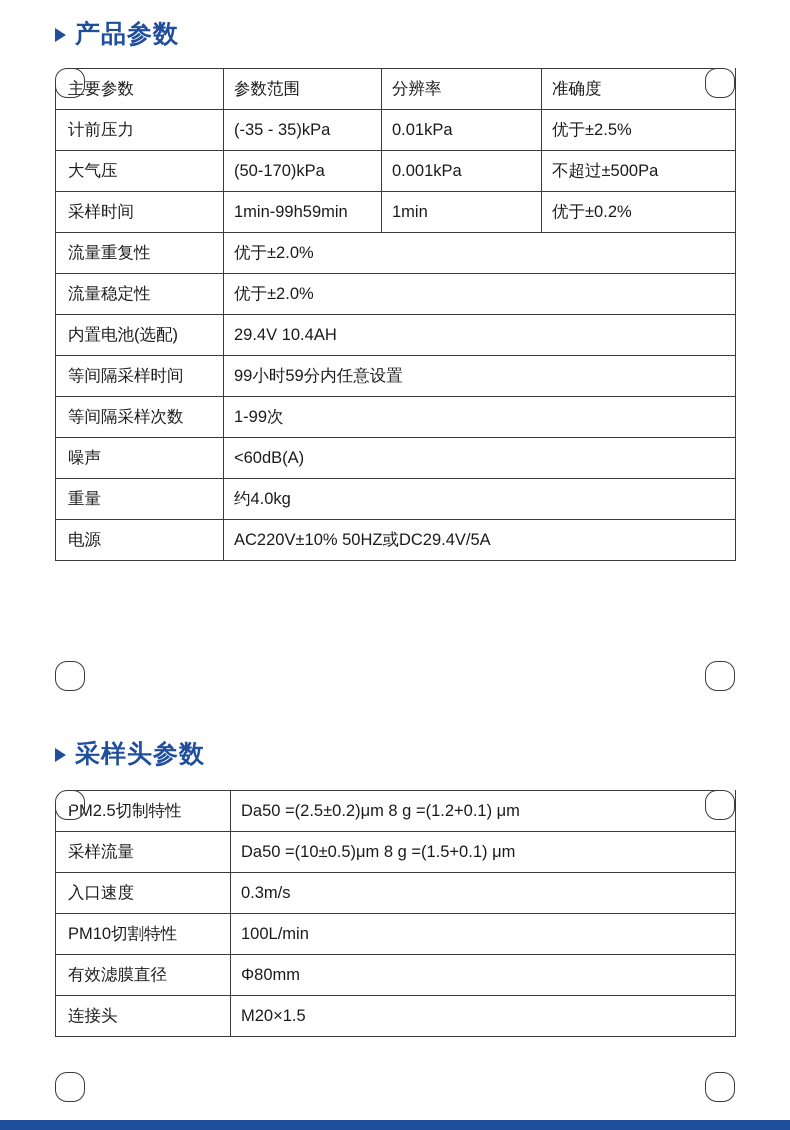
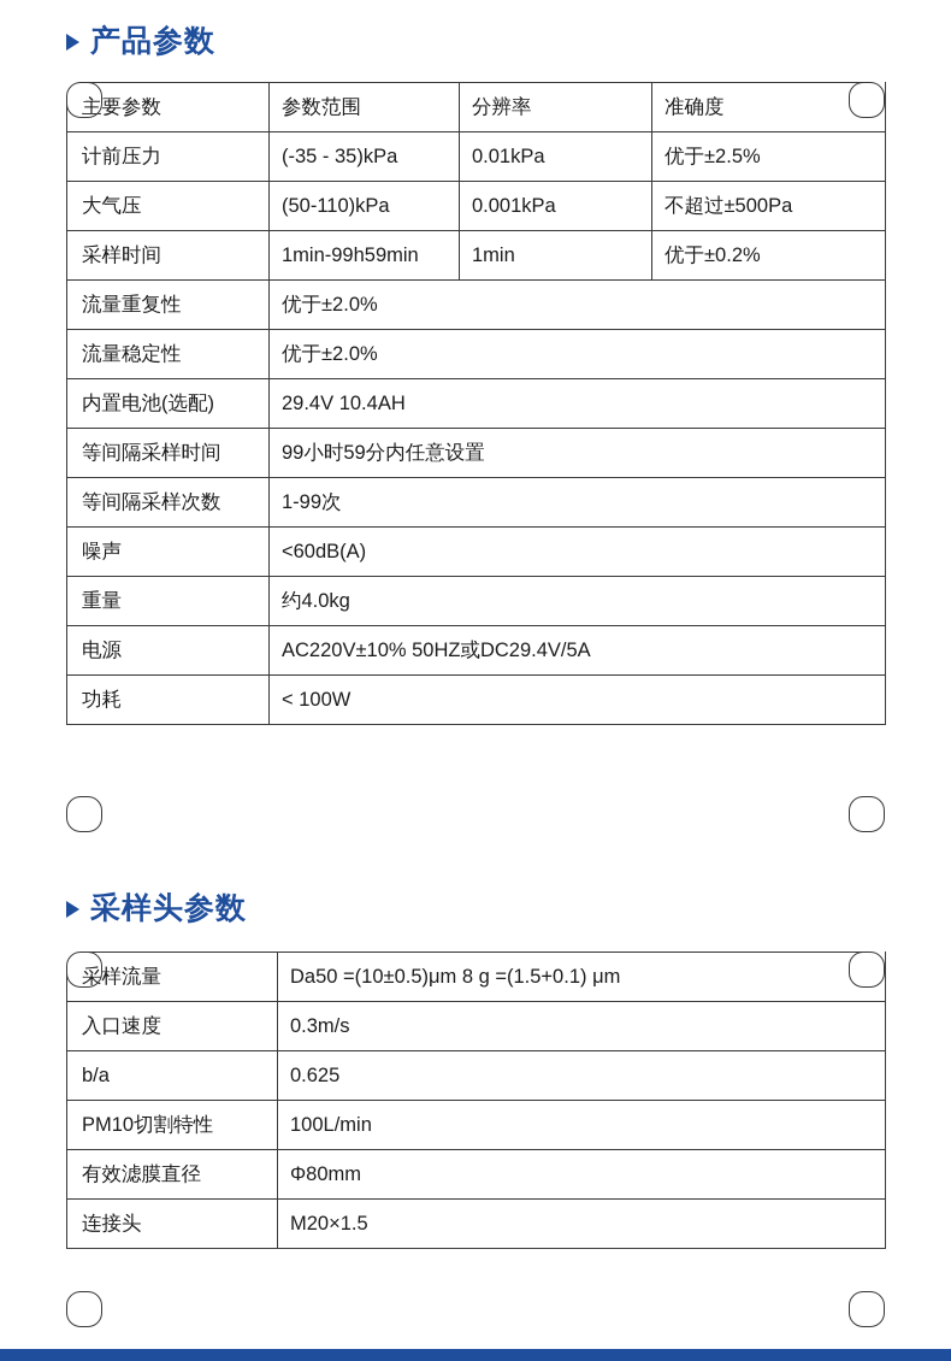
  产品参数
  主要参数	参数范围	分辨率	准确度
  计前压力	(-35 - 35)kPa	0.01kPa	优于±2.5%
- 大气压	(50-170)kPa	0.001kPa	不超过±500Pa
+ 大气压	(50-110)kPa	0.001kPa	不超过±500Pa
  采样时间	1min-99h59min	1min	优于±0.2%
  流量重复性	优于±2.0%
  流量稳定性	优于±2.0%
  内置电池(选配)	29.4V 10.4AH
  等间隔采样时间	99小时59分内任意设置
  等间隔采样次数	1-99次
  噪声	<60dB(A)
  重量	约4.0kg
  电源	AC220V±10% 50HZ或DC29.4V/5A
+ 功耗	< 100W
  采样头参数
- PM2.5切制特性	Da50 =(2.5±0.2)μm 8 g =(1.2+0.1) μm
  采样流量	Da50 =(10±0.5)μm 8 g =(1.5+0.1) μm
  入口速度	0.3m/s
+ b/a	0.625
  PM10切割特性	100L/min
  有效滤膜直径	Φ80mm
  连接头	M20×1.5
